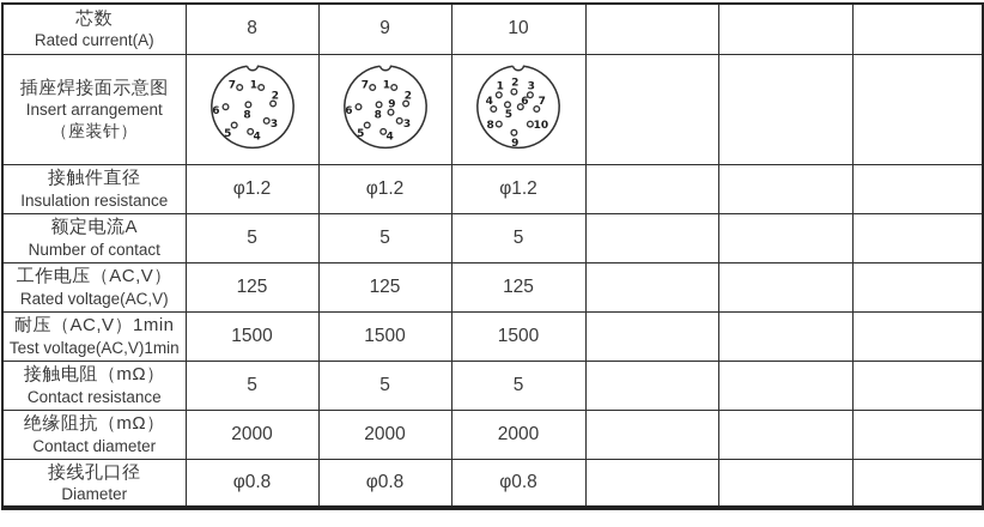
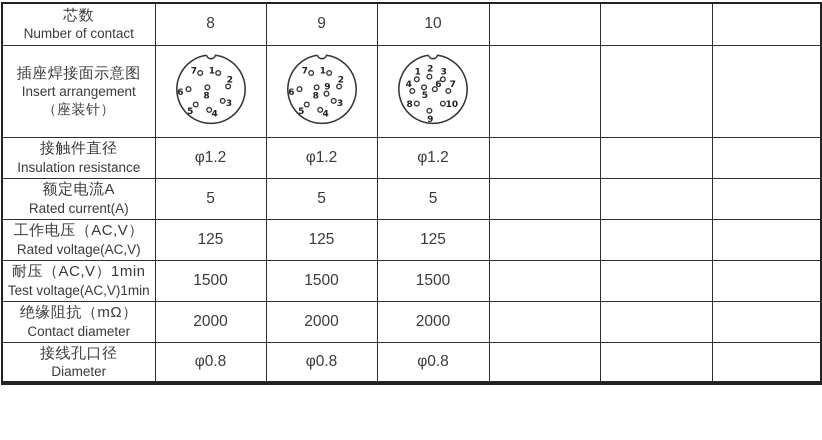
- 芯数 Rated current(A)	8	9	10
+ 芯数 Number of contact	8	9	10
  插座焊接面示意图 Insert arrangement （座装针）	1 2 3 45 6 7 8	1 2 3 45 6 7 8 9	1 2 3 4 5 6 7 8 9 10
  接触件直径 Insulation resistance	φ1.2	φ1.2	φ1.2
- 额定电流A Number of contact	5	5	5
+ 额定电流A Rated current(A)	5	5	5
  工作电压（AC,V） Rated voltage(AC,V)	125	125	125
  耐压（AC,V）1min Test voltage(AC,V)1min	1500	1500	1500
- 接触电阻（mΩ） Contact resistance	5	5	5
  绝缘阻抗（mΩ） Contact diameter	2000	2000	2000
  接线孔口径 Diameter	φ0.8	φ0.8	φ0.8
